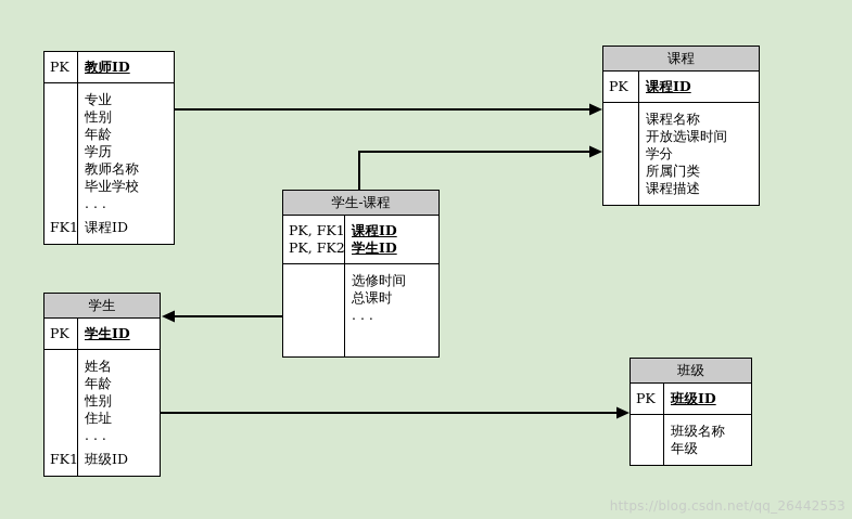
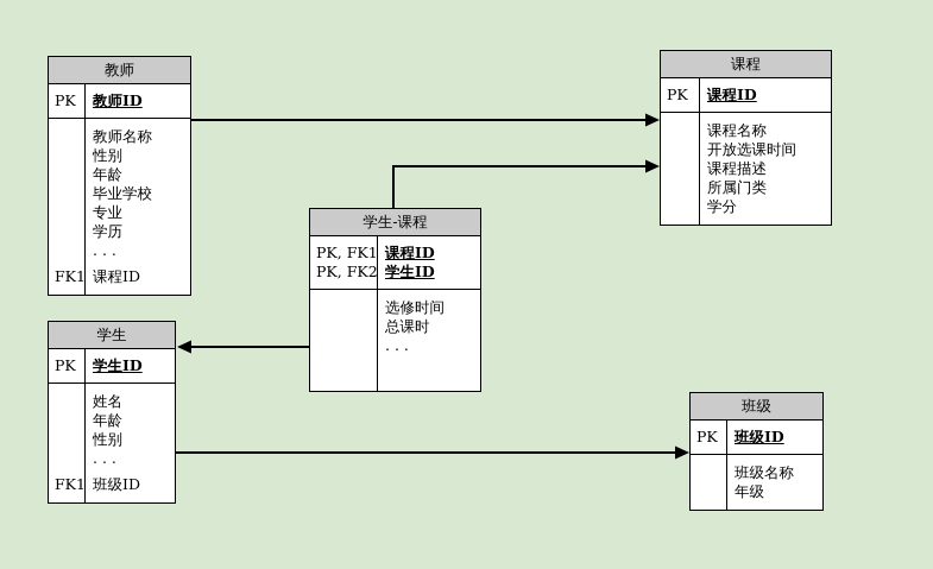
+ 教师
  PK
  教师ID
- 专业
+ 教师名称
  性别
  年龄
- 学历
+ 毕业学校
- 教师名称
+ 专业
- 毕业学校
+ 学历
  . . .
  FK1
  课程ID
  课程
  PK
  课程ID
  课程名称
  开放选课时间
- 学分
+ 课程描述
  所属门类
- 课程描述
+ 学分
  学生-课程
  PK, FK1
  课程ID
  PK, FK2
  学生ID
  选修时间
  总课时
  . . .
  学生
  PK
  学生ID
  姓名
  年龄
  性别
- 住址
  . . .
  FK1
  班级ID
  班级
  PK
  班级ID
  班级名称
  年级
- https://blog.csdn.net/qq_26442553
